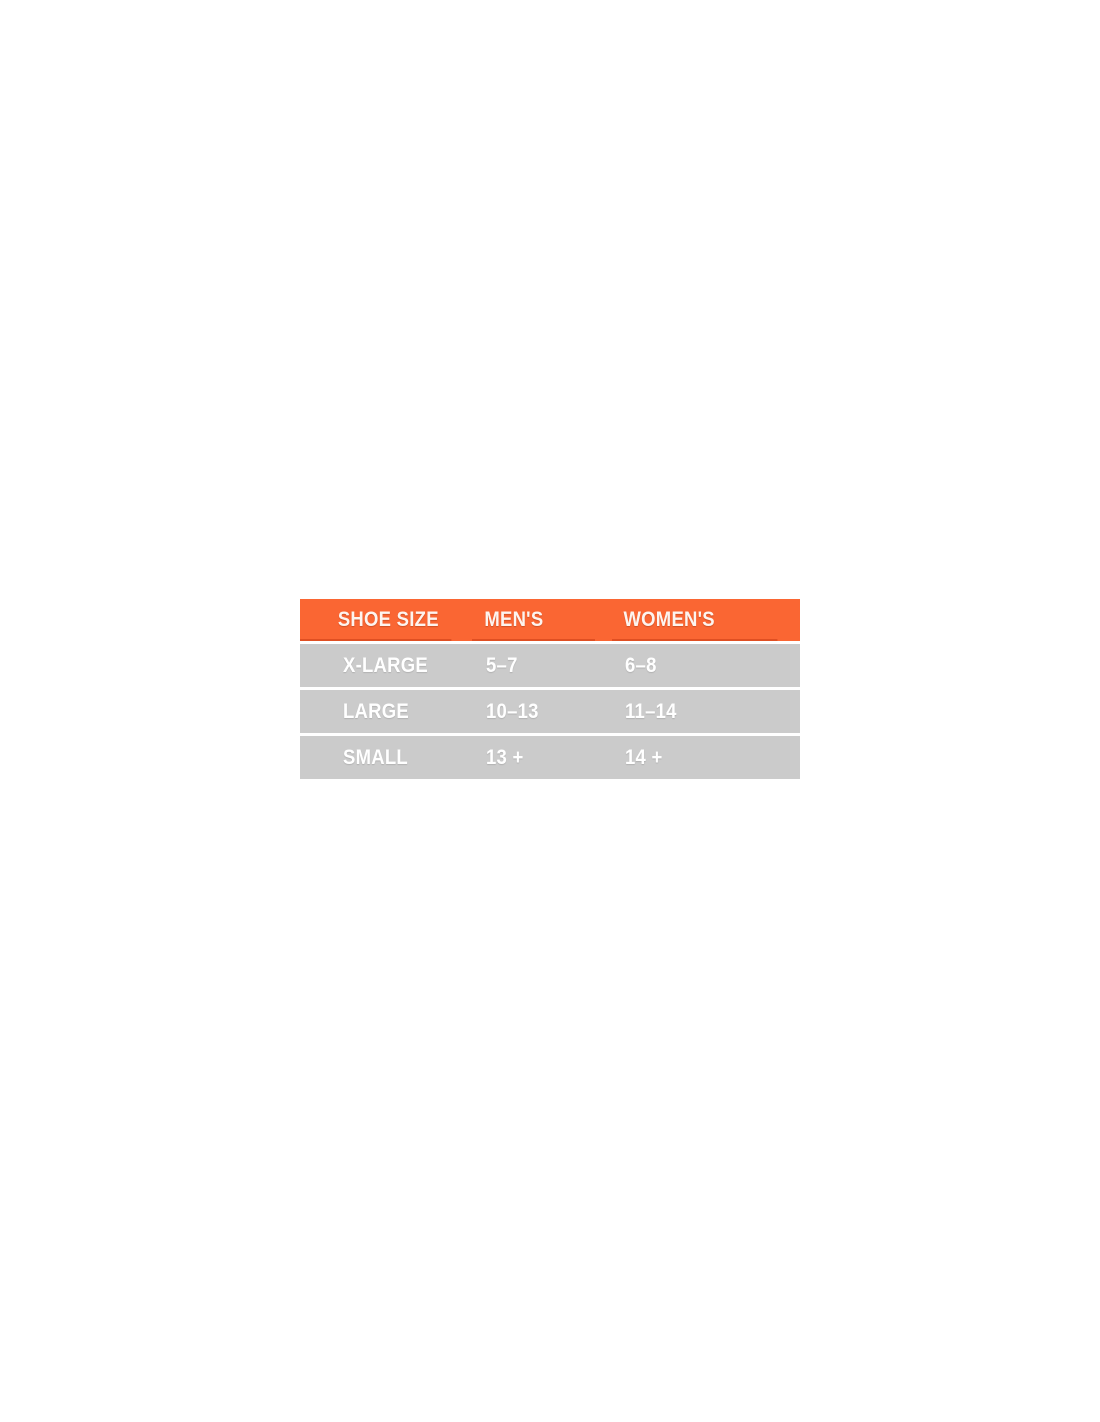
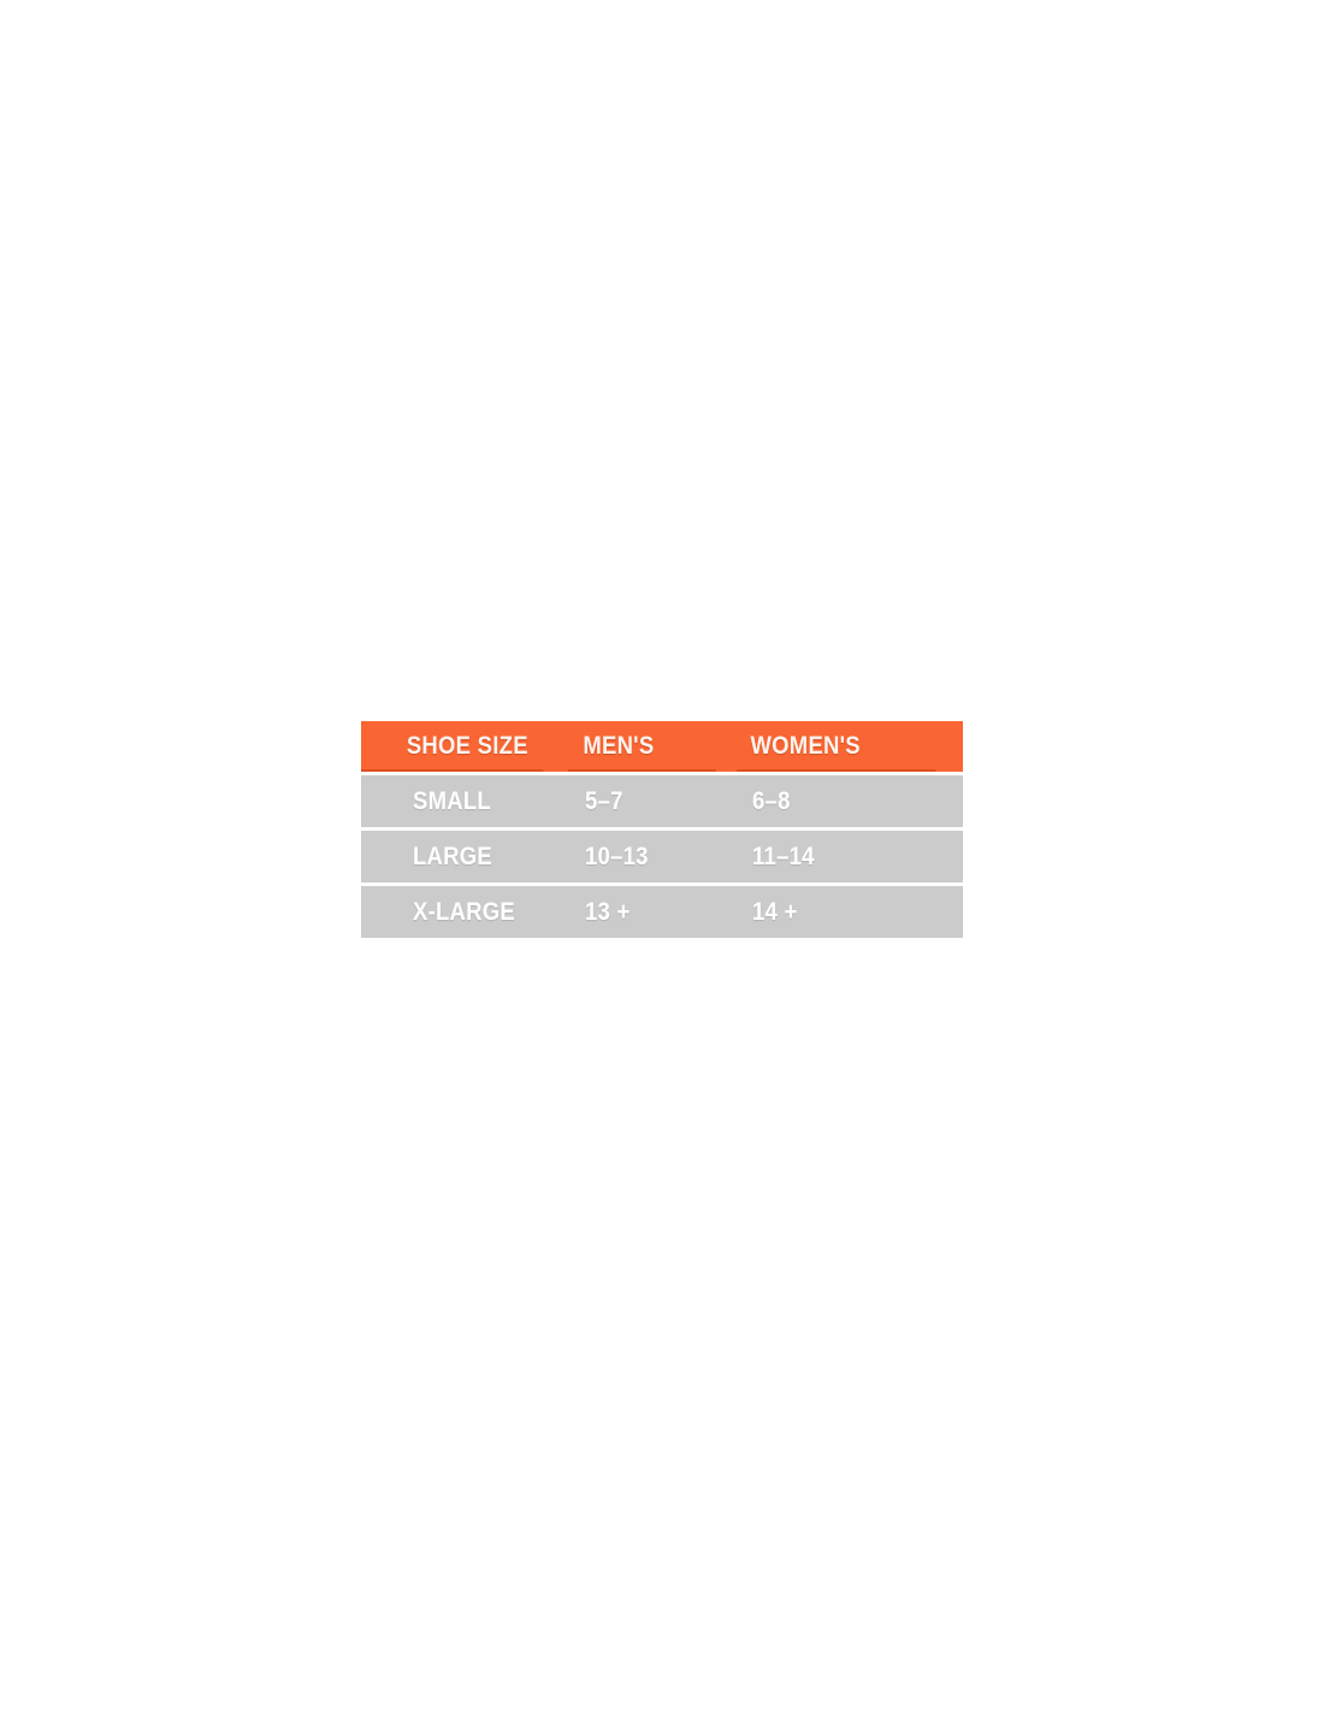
  SHOE SIZE	MEN'S	WOMEN'S
- X-LARGE	5–7	6–8
+ SMALL	5–7	6–8
  LARGE	10–13	11–14
- SMALL	13 +	14 +
+ X-LARGE	13 +	14 +
